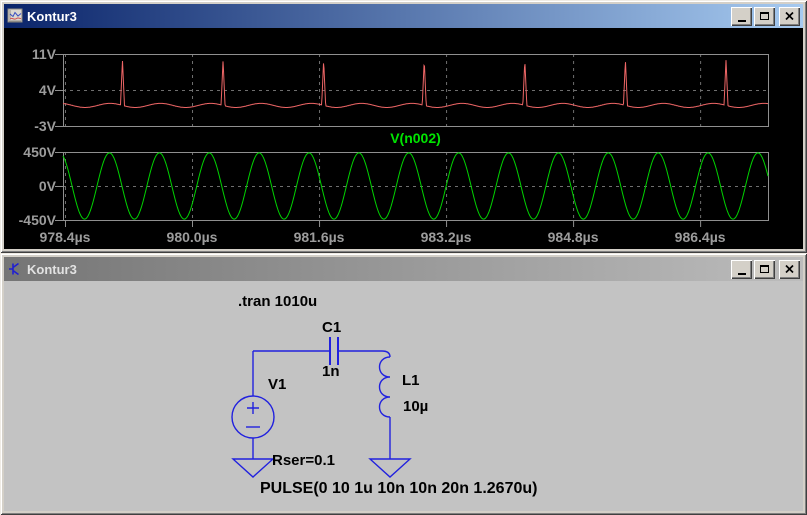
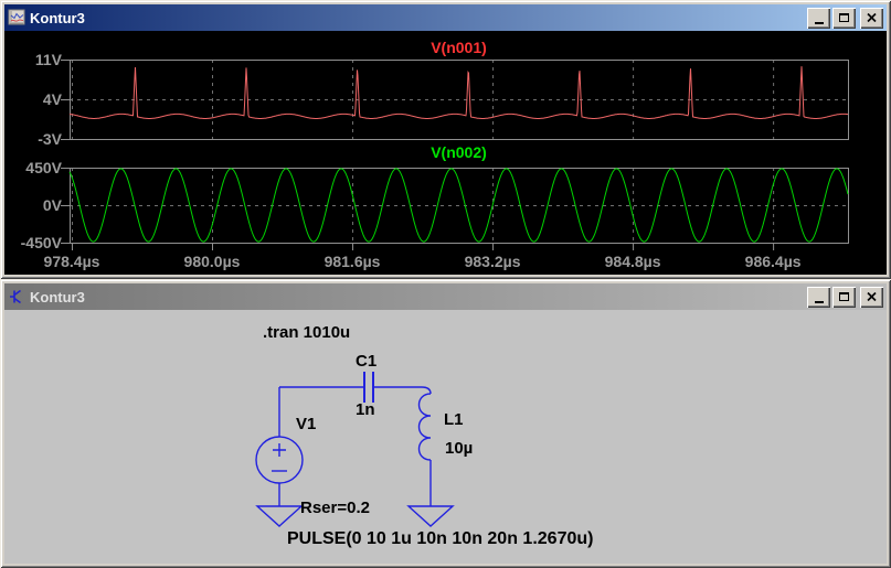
  Kontur3
+ V(n001)
  V(n002)
  11V
  4V
  -3V
  450V
  0V
  -450V
  978.4µs
  980.0µs
  981.6µs
  983.2µs
  984.8µs
  986.4µs
  Kontur3
  .tran 1010u
  C1
  1n
  V1
  L1
  10µ
- Rser=0.1
+ Rser=0.2
  PULSE(0 10 1u 10n 10n 20n 1.2670u)
